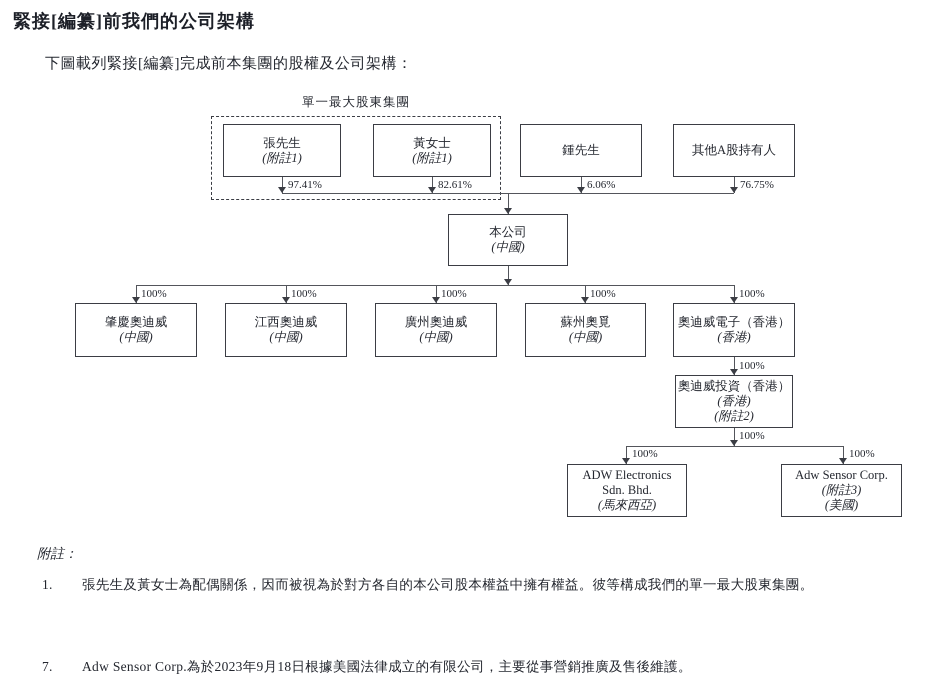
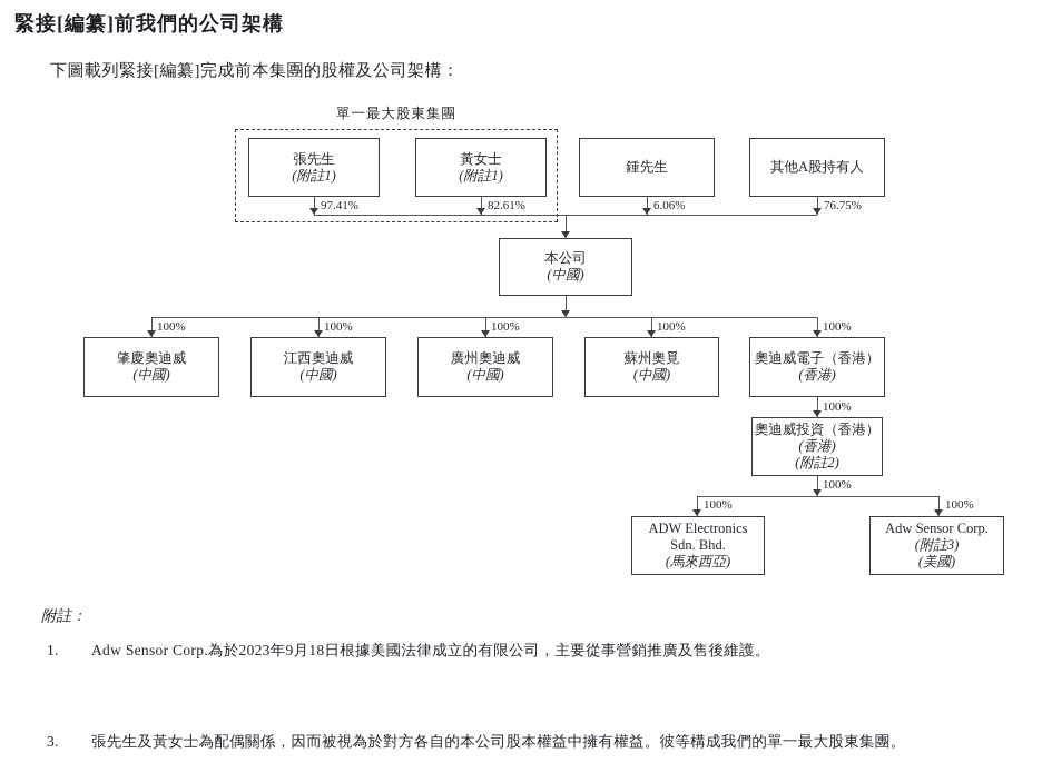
  緊接[編纂]前我們的公司架構
  下圖載列緊接[編纂]完成前本集團的股權及公司架構：
  單一最大股東集團
  97.41%
  82.61%
  6.06%
  76.75%
  100%
  100%
  100%
  100%
  100%
  100%
  100%
  100%
  100%
  張先生
  (附註1)
  黃女士
  (附註1)
  鍾先生
  其他A股持有人
  本公司
  (中國)
  肇慶奧迪威
  (中國)
  江西奧迪威
  (中國)
  廣州奧迪威
  (中國)
  蘇州奧覓
  (中國)
  奧迪威電子（香港）
  (香港)
  奧迪威投資（香港）
  (香港)
  (附註2)
  ADW Electronics
  Sdn. Bhd.
  (馬來西亞)
  Adw Sensor Corp.
  (附註3)
  (美國)
  附註：
  1.
- 張先生及黃女士為配偶關係，因而被視為於對方各自的本公司股本權益中擁有權益。彼等構成我們的單一最大股東集團。
+ Adw Sensor Corp.為於2023年9月18日根據美國法律成立的有限公司，主要從事營銷推廣及售後維護。
- 7.
+ 3.
- Adw Sensor Corp.為於2023年9月18日根據美國法律成立的有限公司，主要從事營銷推廣及售後維護。
+ 張先生及黃女士為配偶關係，因而被視為於對方各自的本公司股本權益中擁有權益。彼等構成我們的單一最大股東集團。
